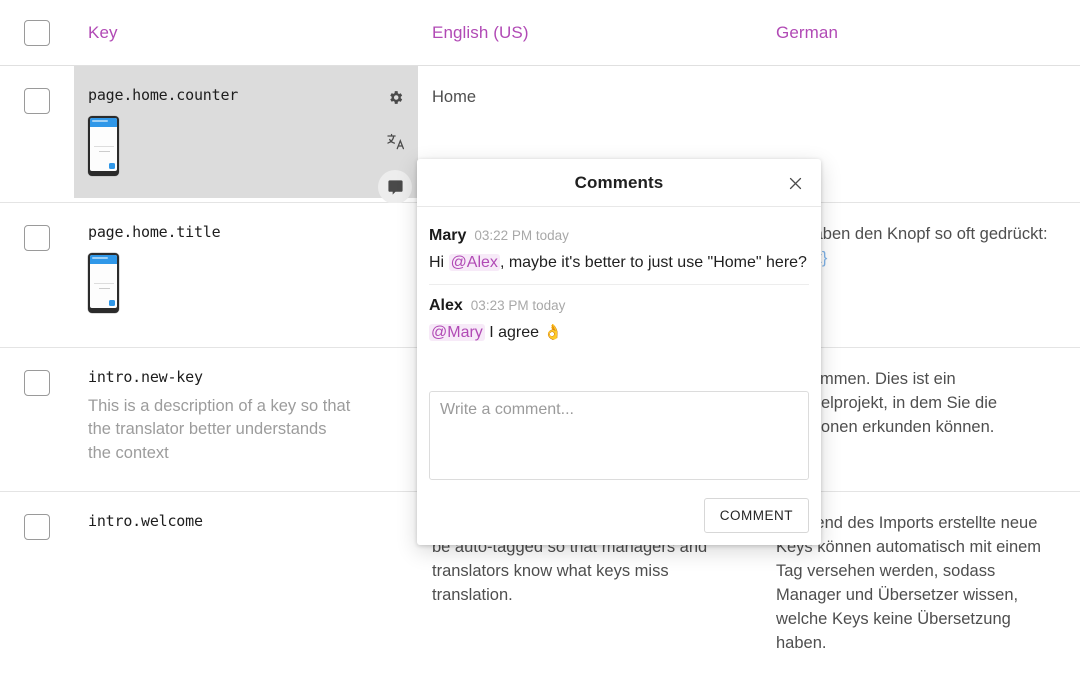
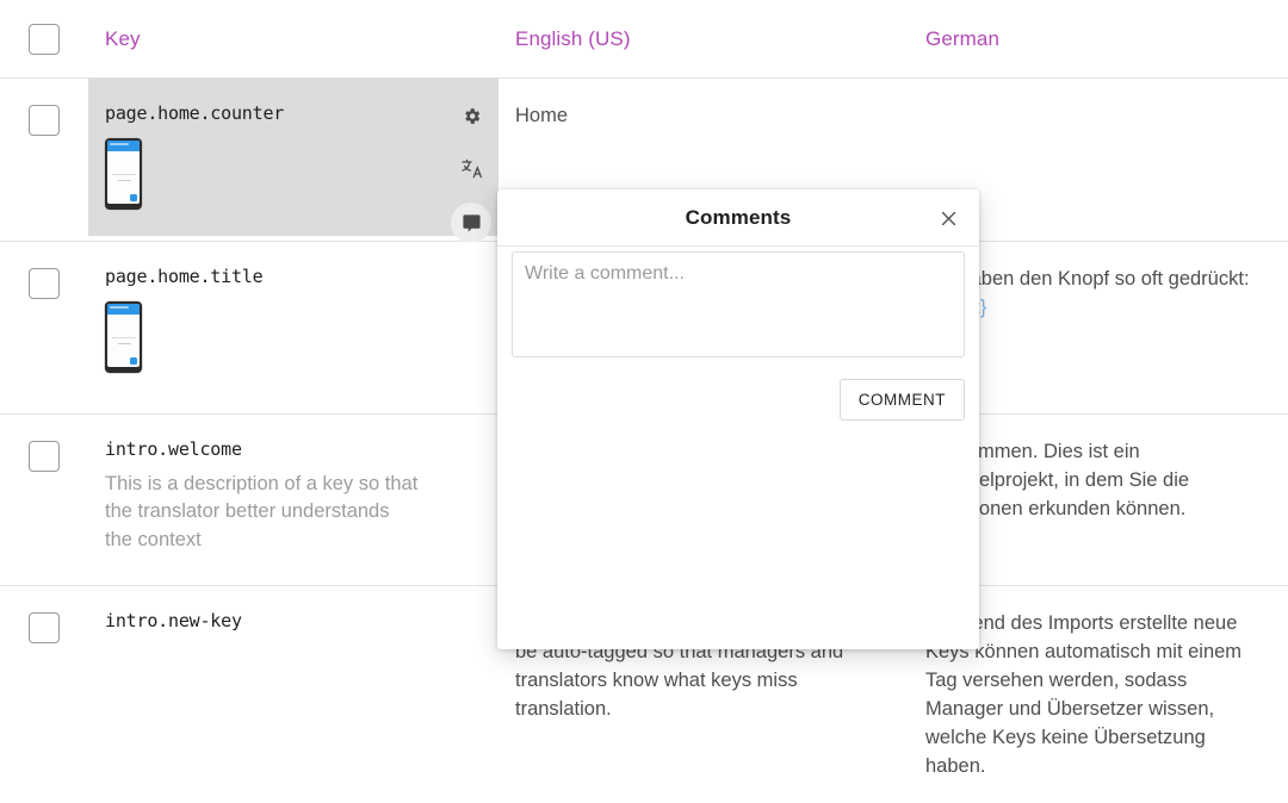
  Key
  English (US)
  German
  page.home.counter
  Home
  page.home.title
  ben den Knopf so oft gedrückt: }
- intro.new-key
+ intro.welcome
  This is a description of a key so that the translator better understands the context
  mmen. Dies ist ein elprojekt, in dem Sie die onen erkunden können.
- intro.welcome
+ intro.new-key
  nd des Imports erstellte neue Keys können automatisch mit einem Tag versehen werden, sodass Manager und Übersetzer wissen, welche Keys keine Übersetzung haben.
  Comments
- Mary
- 03:22 PM today
- Hi @Alex, maybe it's better to just use "Home" here?
- Alex
- 03:23 PM today
- @Mary I agree 👌
  Write a comment...
  COMMENT
